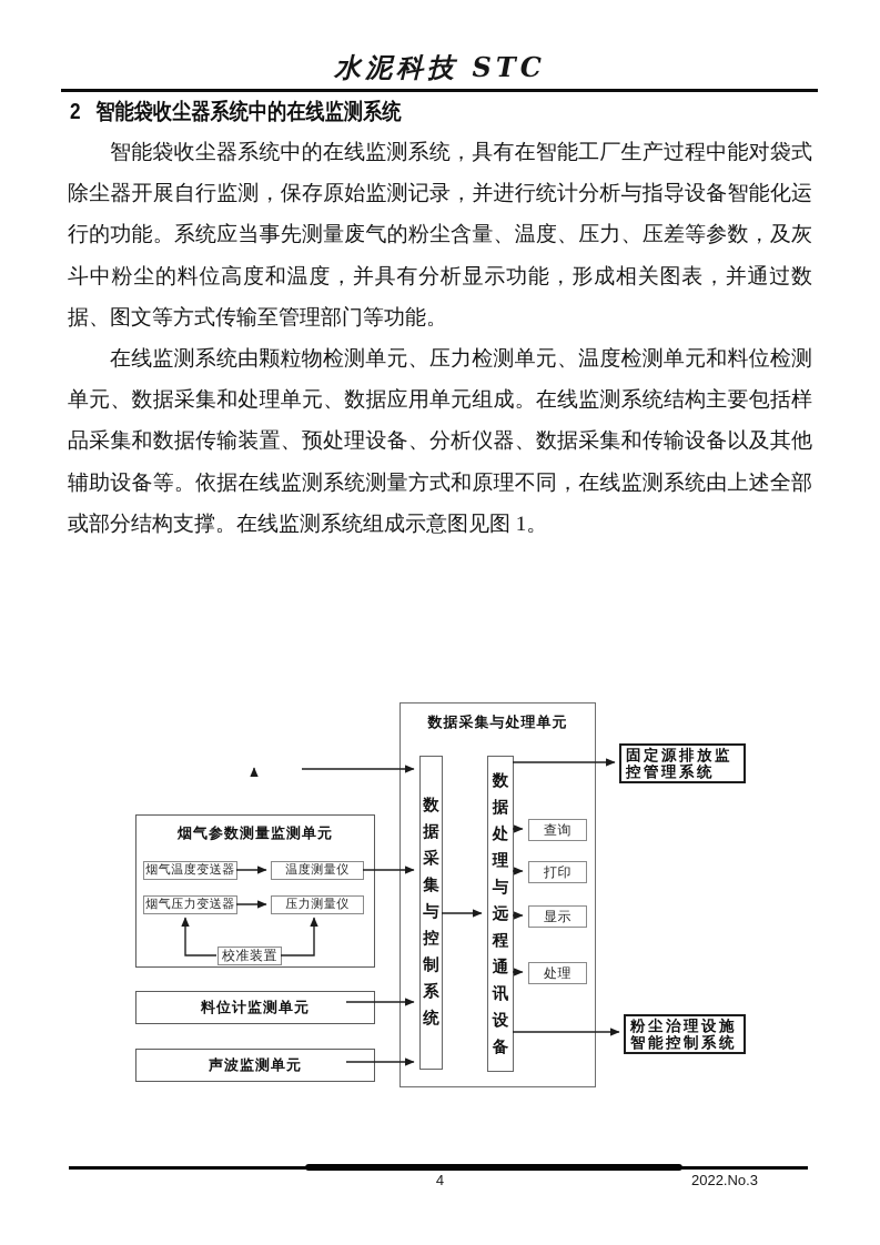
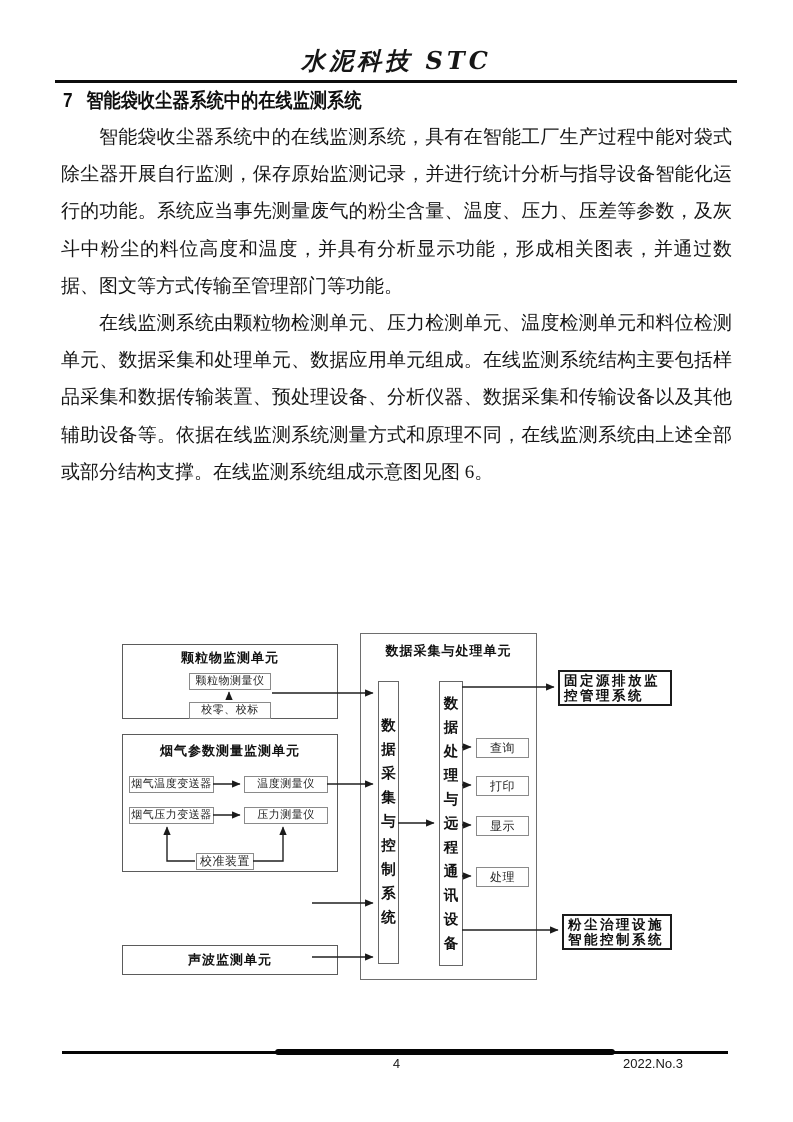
  水泥科技 STC
- 2
+ 7
  智能袋收尘器系统中的在线监测系统
  智能袋收尘器系统中的在线监测系统，具有在智能工厂生产过程中能对袋式除尘器开展自行监测，保存原始监测记录，并进行统计分析与指导设备智能化运行的功能。系统应当事先测量废气的粉尘含量、温度、压力、压差等参数，及灰斗中粉尘的料位高度和温度，并具有分析显示功能，形成相关图表，并通过数据、图文等方式传输至管理部门等功能。
- 在线监测系统由颗粒物检测单元、压力检测单元、温度检测单元和料位检测单元、数据采集和处理单元、数据应用单元组成。在线监测系统结构主要包括样品采集和数据传输装置、预处理设备、分析仪器、数据采集和传输设备以及其他辅助设备等。依据在线监测系统测量方式和原理不同，在线监测系统由上述全部或部分结构支撑。在线监测系统组成示意图见图 1。
+ 在线监测系统由颗粒物检测单元、压力检测单元、温度检测单元和料位检测单元、数据采集和处理单元、数据应用单元组成。在线监测系统结构主要包括样品采集和数据传输装置、预处理设备、分析仪器、数据采集和传输设备以及其他辅助设备等。依据在线监测系统测量方式和原理不同，在线监测系统由上述全部或部分结构支撑。在线监测系统组成示意图见图 6。
+ 颗粒物监测单元
+ 颗粒物测量仪
+ 校零、校标
  烟气参数测量监测单元
  烟气温度变送器
  温度测量仪
  烟气压力变送器
  压力测量仪
  校准装置
- 料位计监测单元
  声波监测单元
  数据采集与处理单元
  数据采集与控制系统
  数据处理与远程通讯设备
  查询
  打印
  显示
  处理
  固定源排放监
  控管理系统
  粉尘治理设施
  智能控制系统
  4
  2022.No.3
